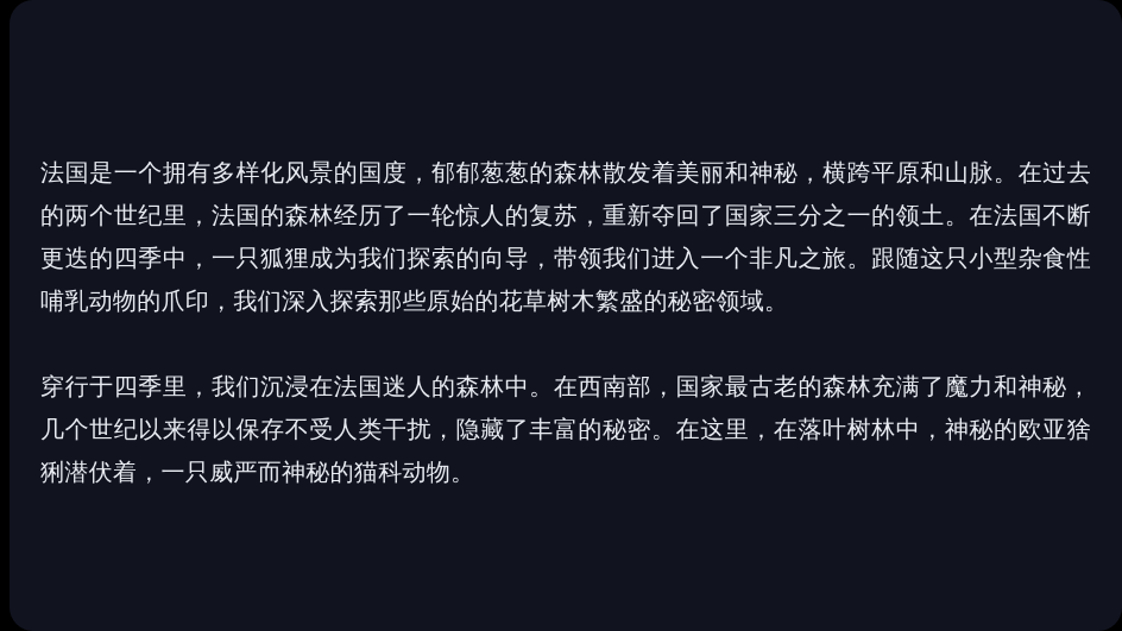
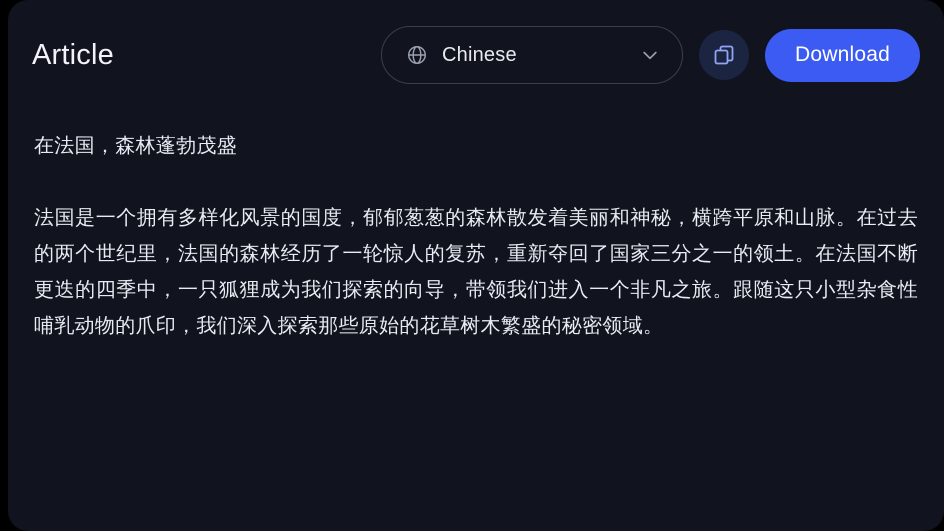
+ Article
+ Chinese
+ Download
+ 在法国，森林蓬勃茂盛
  法国是一个拥有多样化风景的国度，郁郁葱葱的森林散发着美丽和神秘，横跨平原和山脉。在过去的两个世纪里，法国的森林经历了一轮惊人的复苏，重新夺回了国家三分之一的领土。在法国不断更迭的四季中，一只狐狸成为我们探索的向导，带领我们进入一个非凡之旅。跟随这只小型杂食性哺乳动物的爪印，我们深入探索那些原始的花草树木繁盛的秘密领域。
- 穿行于四季里，我们沉浸在法国迷人的森林中。在西南部，国家最古老的森林充满了魔力和神秘，几个世纪以来得以保存不受人类干扰，隐藏了丰富的秘密。在这里，在落叶树林中，神秘的欧亚猞猁潜伏着，一只威严而神秘的猫科动物。
